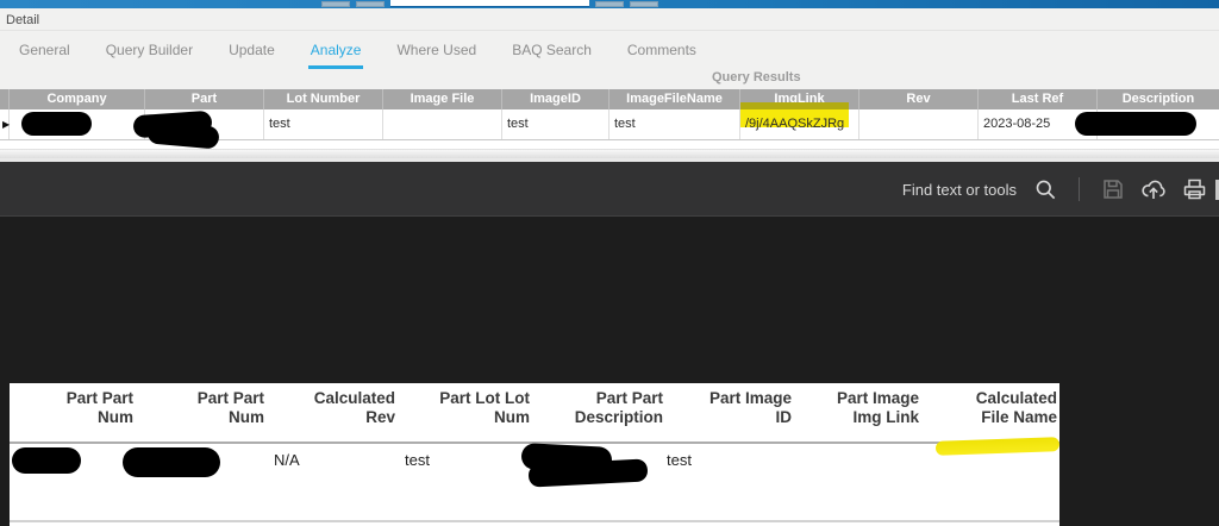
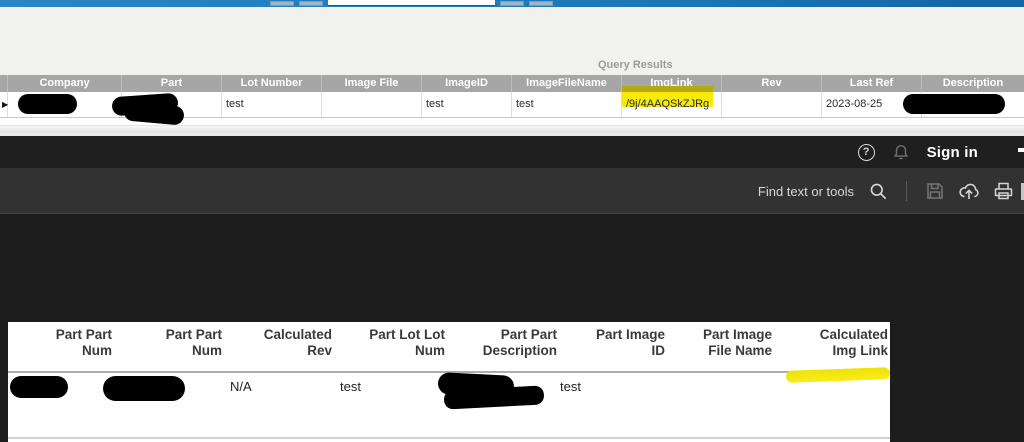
- Detail
- General
- Query Builder
- Update
- Analyze
- Where Used
- BAQ Search
- Comments
  Query Results
  Company
  Part
  Lot Number
  Image File
  ImageID
  ImageFileName
  ImgLink
  Rev
  Last Ref
  Description
  ▶
  test
  test
  test
  /9j/4AAQSkZJRg
  2023-08-25
+ ?
+ Sign in
  Find text or tools
  Part Part
  Num
  Part Part
  Num
  Calculated
  Rev
  Part Lot Lot
  Num
  Part Part
  Description
  Part Image
  ID
  Part Image
- Img Link
+ File Name
  Calculated
- File Name
+ Img Link
  N/A
  test
  test
